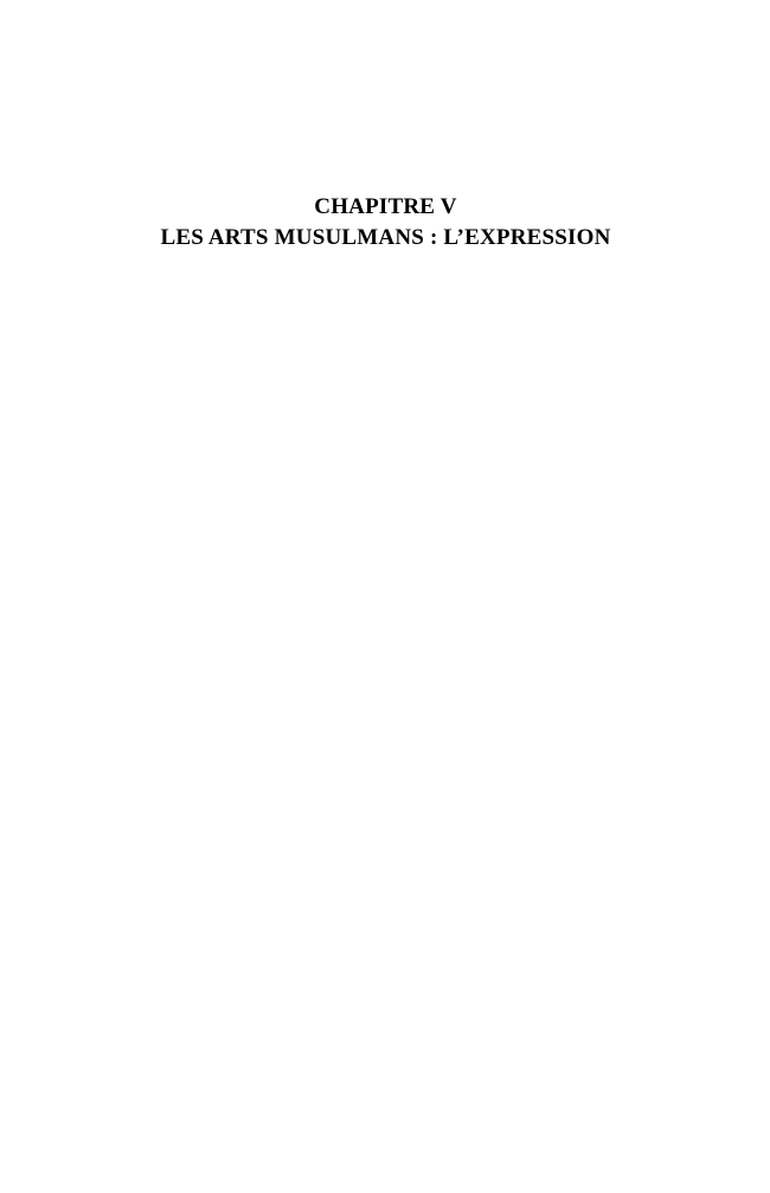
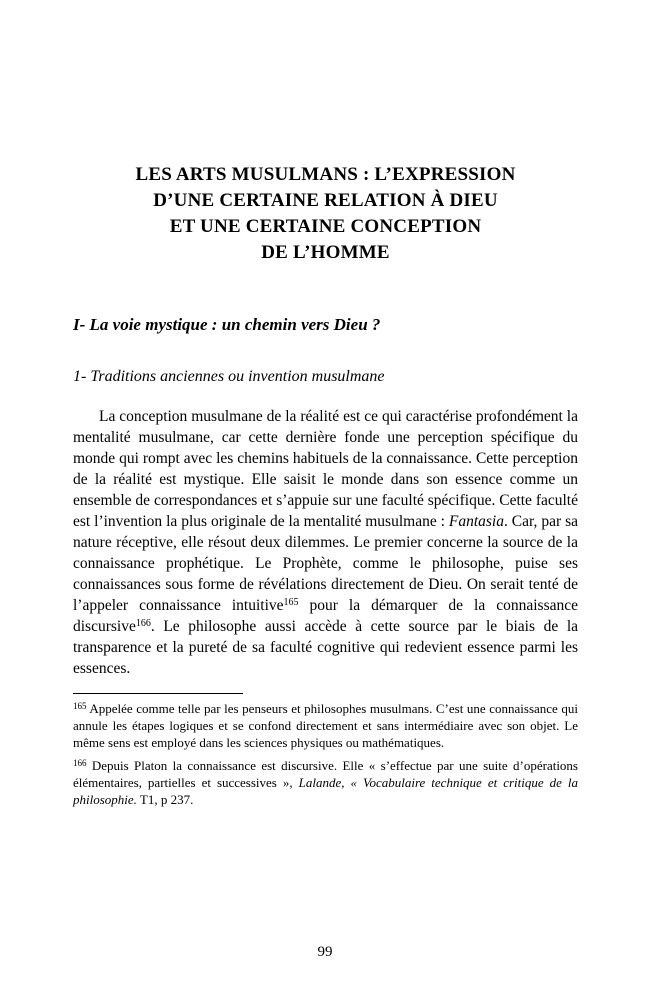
- CHAPITRE V
  LES ARTS MUSULMANS : L’EXPRESSION
+ D’UNE CERTAINE RELATION À DIEU
+ ET UNE CERTAINE CONCEPTION
+ DE L’HOMME
+ I- La voie mystique : un chemin vers Dieu ?
+ 1- Traditions anciennes ou invention musulmane
+ La conception musulmane de la réalité est ce qui caractérise profondément la mentalité musulmane, car cette dernière fonde une perception spécifique du monde qui rompt avec les chemins habituels de la connaissance. Cette perception de la réalité est mystique. Elle saisit le monde dans son essence comme un ensemble de correspondances et s’appuie sur une faculté spécifique. Cette faculté est l’invention la plus originale de la mentalité musulmane : Fantasia. Car, par sa nature réceptive, elle résout deux dilemmes. Le premier concerne la source de la connaissance prophétique. Le Prophète, comme le philosophe, puise ses connaissances sous forme de révélations directement de Dieu. On serait tenté de l’appeler connaissance intuitive165 pour la démarquer de la connaissance discursive166. Le philosophe aussi accède à cette source par le biais de la transparence et la pureté de sa faculté cognitive qui redevient essence parmi les essences.
+ 165 Appelée comme telle par les penseurs et philosophes musulmans. C’est une connaissance qui annule les étapes logiques et se confond directement et sans intermédiaire avec son objet. Le même sens est employé dans les sciences physiques ou mathématiques.
+ 166 Depuis Platon la connaissance est discursive. Elle « s’effectue par une suite d’opérations élémentaires, partielles et successives », Lalande, « Vocabulaire technique et critique de la philosophie. T1, p 237.
+ 99
